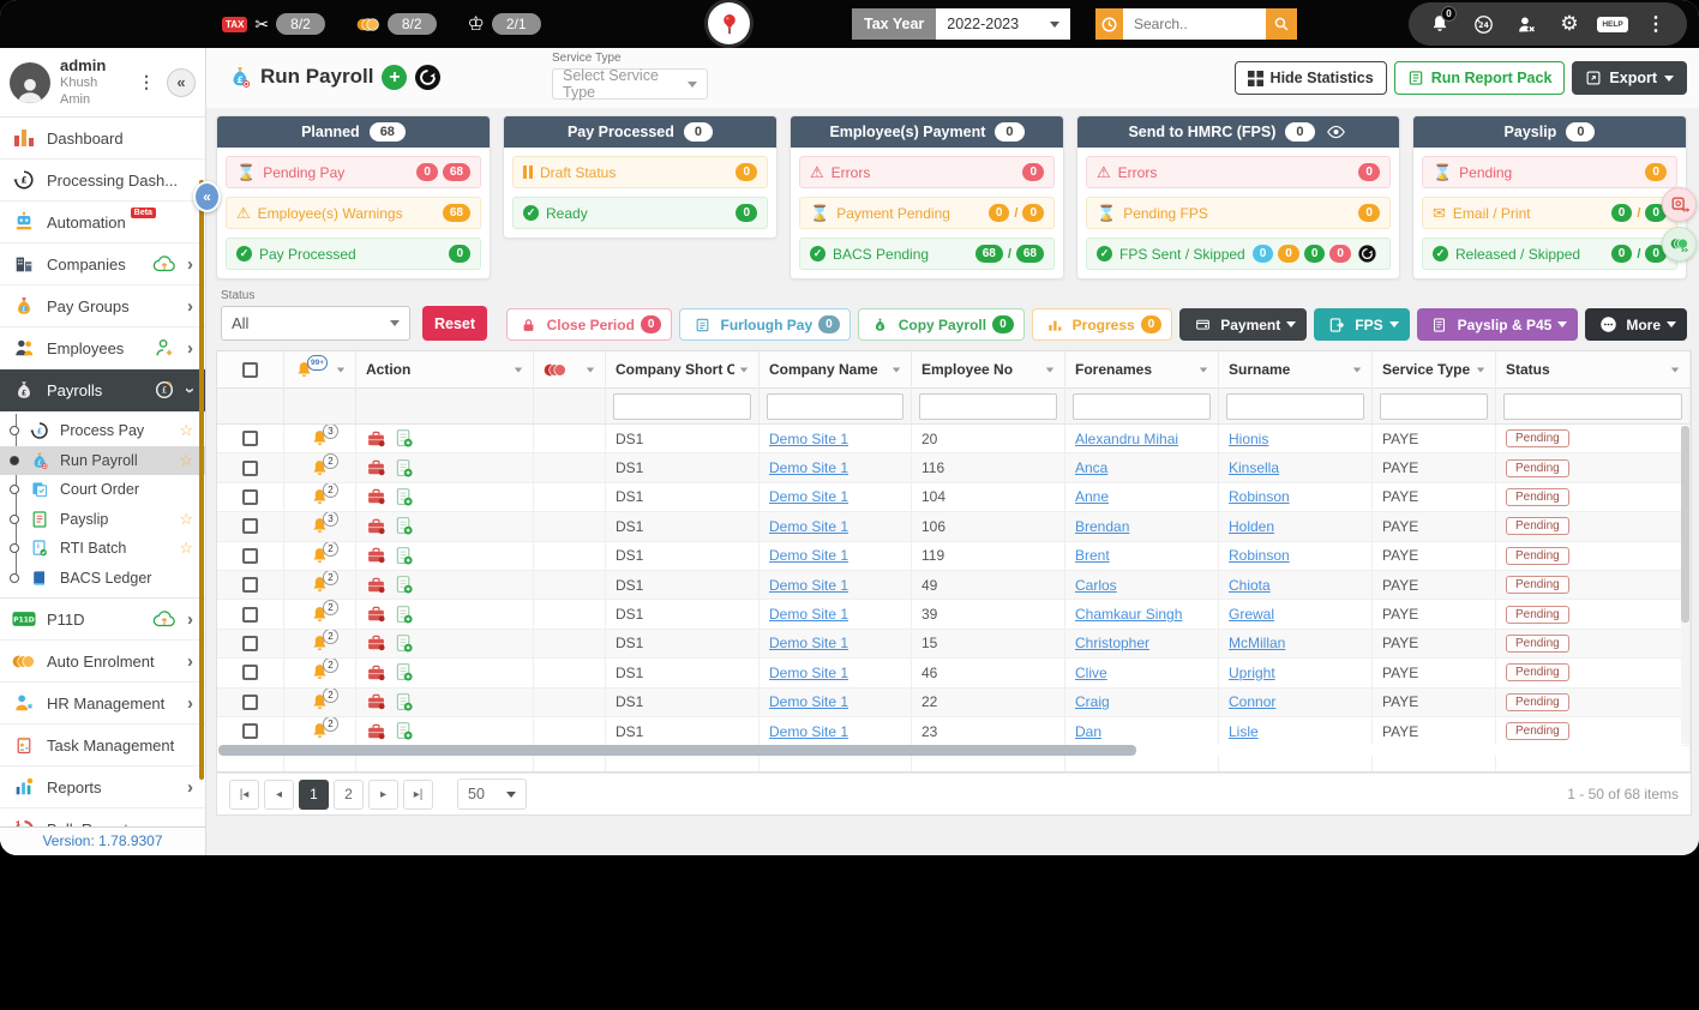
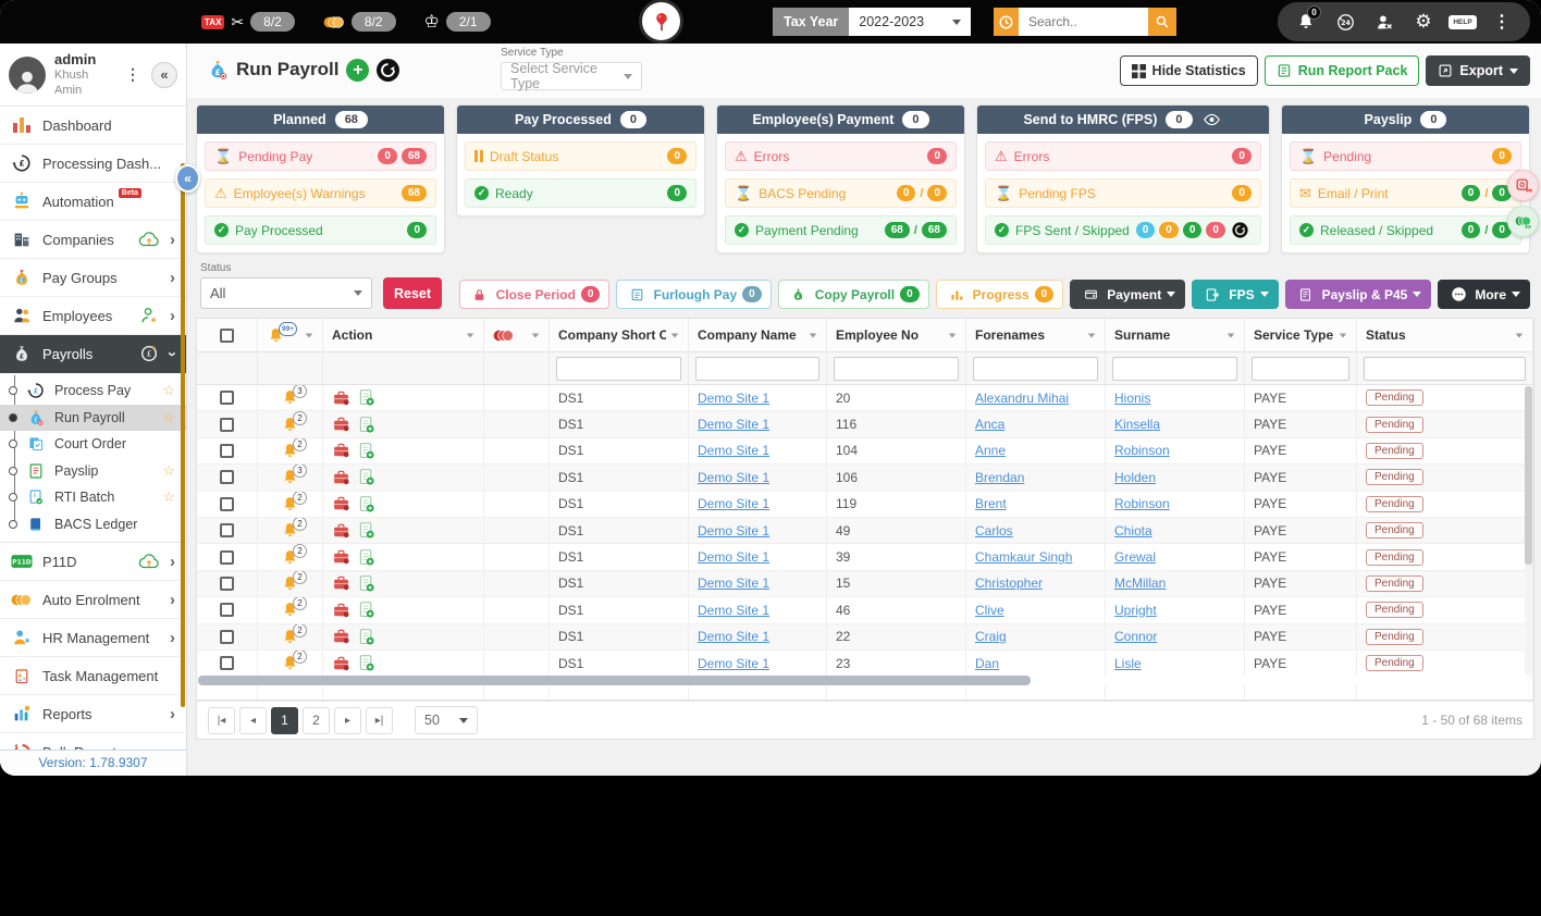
  TAX
  ✂
  8/2
  8/2
  ♔
  2/1
  Tax Year
  2022-2023
  Search..
  0
  ⚙
  ⋮
  admin
  Khush Amin
  ⋮
  «
  Dashboard
  £
  Processing Dash...
  Automation
  Companies
  ›
  Pay Groups
  ›
  Employees
  ›
  Payrolls
  £
  £
  Process Pay
  ☆
  Run Payroll
  ☆
  Court Order
  Payslip
  ☆
  RTI Batch
  ☆
  BACS Ledger
  P11D
  ›
  Auto Enrolment
  ›
  HR Management
  ›
  Task Management
  Reports
  ›
  Version: 1.78.9307
  «
  £
  Run Payroll
  +
  Service Type
  Select Service Type
  Hide Statistics
  Run Report Pack
  Export
  Planned
  68
  ⌛
  Pending Pay
  0
  68
  ⚠
  Employee(s) Warnings
  68
  ✓
  Pay Processed
  0
  Pay Processed
  0
  Draft Status
  0
  ✓
  Ready
  0
  Employee(s) Payment
  0
  ⚠
  Errors
  0
  ⌛
- Payment Pending
+ BACS Pending
  0
  /
  0
  ✓
- BACS Pending
+ Payment Pending
  68
  /
  68
  Send to HMRC (FPS)
  0
  ⚠
  Errors
  0
  ⌛
  Pending FPS
  0
  ✓
  FPS Sent / Skipped
  0
  0
  0
  0
  Payslip
  0
  ⌛
  Pending
  0
  ✉
  Email / Print
  0
  /
  0
  ✓
  Released / Skipped
  0
  /
  0
  Status
  All
  Reset
  Close Period
  0
  Furlough Pay
  0
  Copy Payroll
  0
  Progress
  0
  Payment
  FPS
  Payslip & P45
  More
  Action
  Company Short C
  Company Name
  Employee No
  Forenames
  Surname
  Service Type
  Status
  3
  DS1
  Demo Site 1
  20
  Alexandru Mihai
  Hionis
  PAYE
  Pending
  2
  DS1
  Demo Site 1
  116
  Anca
  Kinsella
  PAYE
  Pending
  2
  DS1
  Demo Site 1
  104
  Anne
  Robinson
  PAYE
  Pending
  3
  DS1
  Demo Site 1
  106
  Brendan
  Holden
  PAYE
  Pending
  2
  DS1
  Demo Site 1
  119
  Brent
  Robinson
  PAYE
  Pending
  2
  DS1
  Demo Site 1
  49
  Carlos
  Chiota
  PAYE
  Pending
  2
  DS1
  Demo Site 1
  39
  Chamkaur Singh
  Grewal
  PAYE
  Pending
  2
  DS1
  Demo Site 1
  15
  Christopher
  McMillan
  PAYE
  Pending
  2
  DS1
  Demo Site 1
  46
  Clive
  Upright
  PAYE
  Pending
  2
  DS1
  Demo Site 1
  22
  Craig
  Connor
  PAYE
  Pending
  2
  DS1
  Demo Site 1
  23
  Dan
  Lisle
  PAYE
  Pending
  |◂
  ◂
  1
  2
  ▸
  ▸|
  50
  1 - 50 of 68 items
